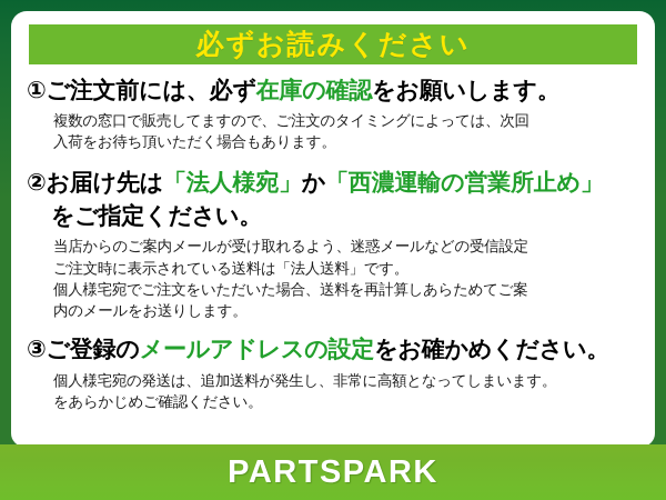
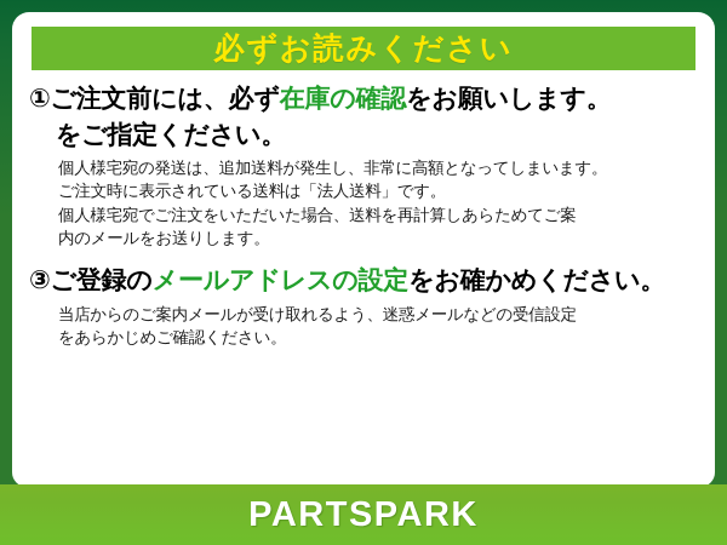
  必ずお読みください
  ①ご注文前には、必ず在庫の確認をお願いします。
- 複数の窓口で販売してますので、ご注文のタイミングによっては、次回
- 入荷をお待ち頂いただく場合もあります。
- ②お届け先は「法人様宛」か「西濃運輸の営業所止め」
  をご指定ください。
- 当店からのご案内メールが受け取れるよう、迷惑メールなどの受信設定
+ 個人様宅宛の発送は、追加送料が発生し、非常に高額となってしまいます。
  ご注文時に表示されている送料は「法人送料」です。
  個人様宅宛でご注文をいただいた場合、送料を再計算しあらためてご案
  内のメールをお送りします。
  ③ご登録のメールアドレスの設定をお確かめください。
- 個人様宅宛の発送は、追加送料が発生し、非常に高額となってしまいます。
+ 当店からのご案内メールが受け取れるよう、迷惑メールなどの受信設定
  をあらかじめご確認ください。
  PARTSPARK
